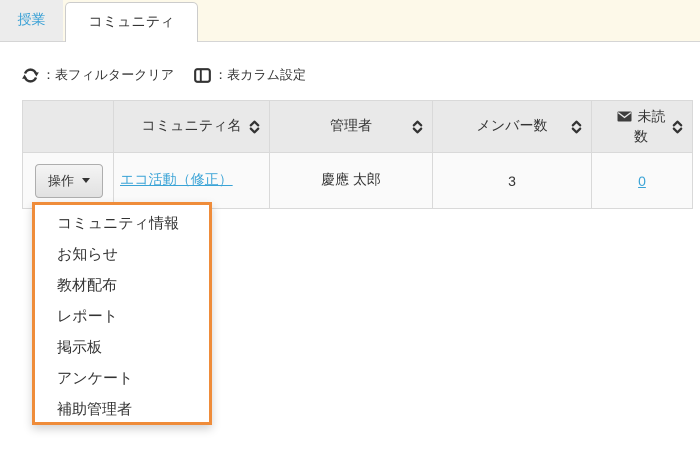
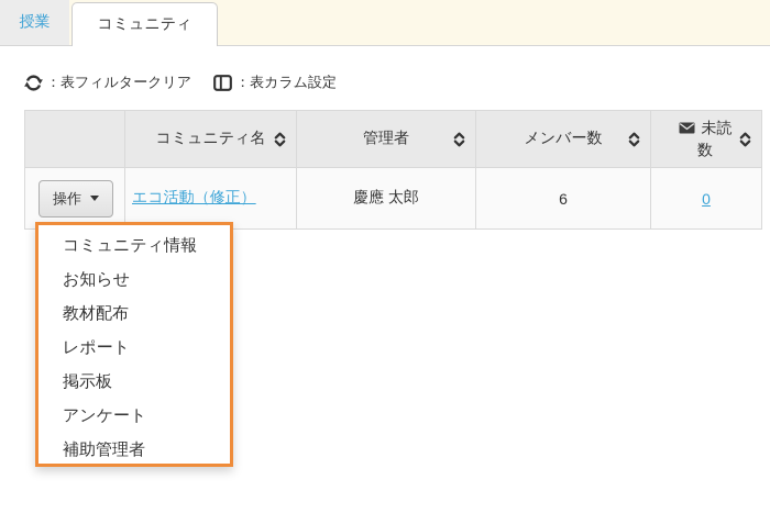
  授業
  コミュニティ
  ：表フィルタークリア
  ：表カラム設定
  コミュニティ名
  管理者
  メンバー数
  未読数
  操作
  エコ活動（修正）
  慶應 太郎
- 3
+ 6
  0
  コミュニティ情報
  お知らせ
  教材配布
  レポート
  掲示板
  アンケート
  補助管理者
